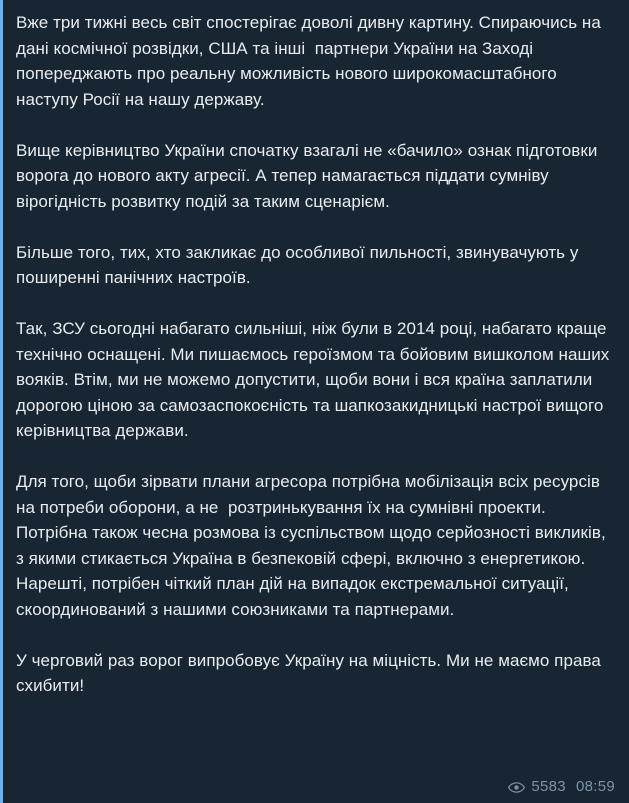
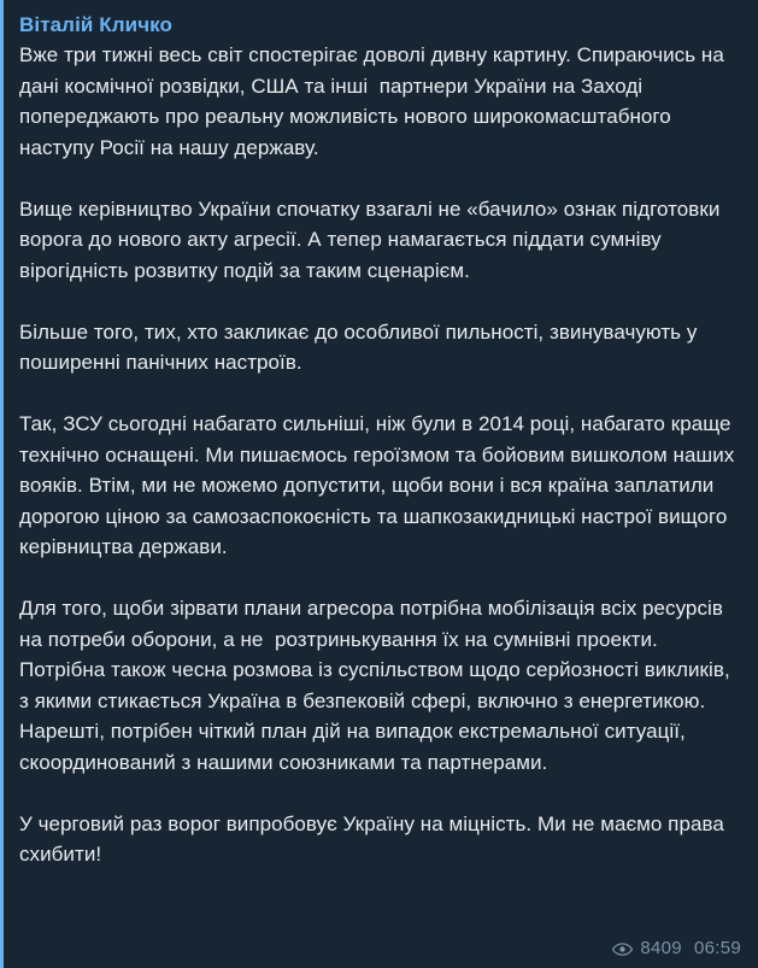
+ Віталій Кличко
  Вже три тижні весь світ спостерігає доволі дивну картину. Спираючись на дані космічної розвідки, США та інші партнери України на Заході попереджають про реальну можливість нового широкомасштабного наступу Росії на нашу державу.
  Вище керівництво України спочатку взагалі не «бачило» ознак підготовки ворога до нового акту агресії. А тепер намагається піддати сумніву вірогідність розвитку подій за таким сценарієм.
  Більше того, тих, хто закликає до особливої пильності, звинувачують у поширенні панічних настроїв.
  Так, ЗСУ сьогодні набагато сильніші, ніж були в 2014 році, набагато краще технічно оснащені. Ми пишаємось героїзмом та бойовим вишколом наших вояків. Втім, ми не можемо допустити, щоби вони і вся країна заплатили дорогою ціною за самозаспокоєність та шапкозакидницькі настрої вищого керівництва держави.
  Для того, щоби зірвати плани агресора потрібна мобілізація всіх ресурсів на потреби оборони, а не розтринькування їх на сумнівні проекти. Потрібна також чесна розмова із суспільством щодо серйозності викликів, з якими стикається Україна в безпековій сфері, включно з енергетикою. Нарешті, потрібен чіткий план дій на випадок екстремальної ситуації, скоординований з нашими союзниками та партнерами.
  У черговий раз ворог випробовує Україну на міцність. Ми не маємо права схибити!
- 5583
+ 8409
- 08:59
+ 06:59
